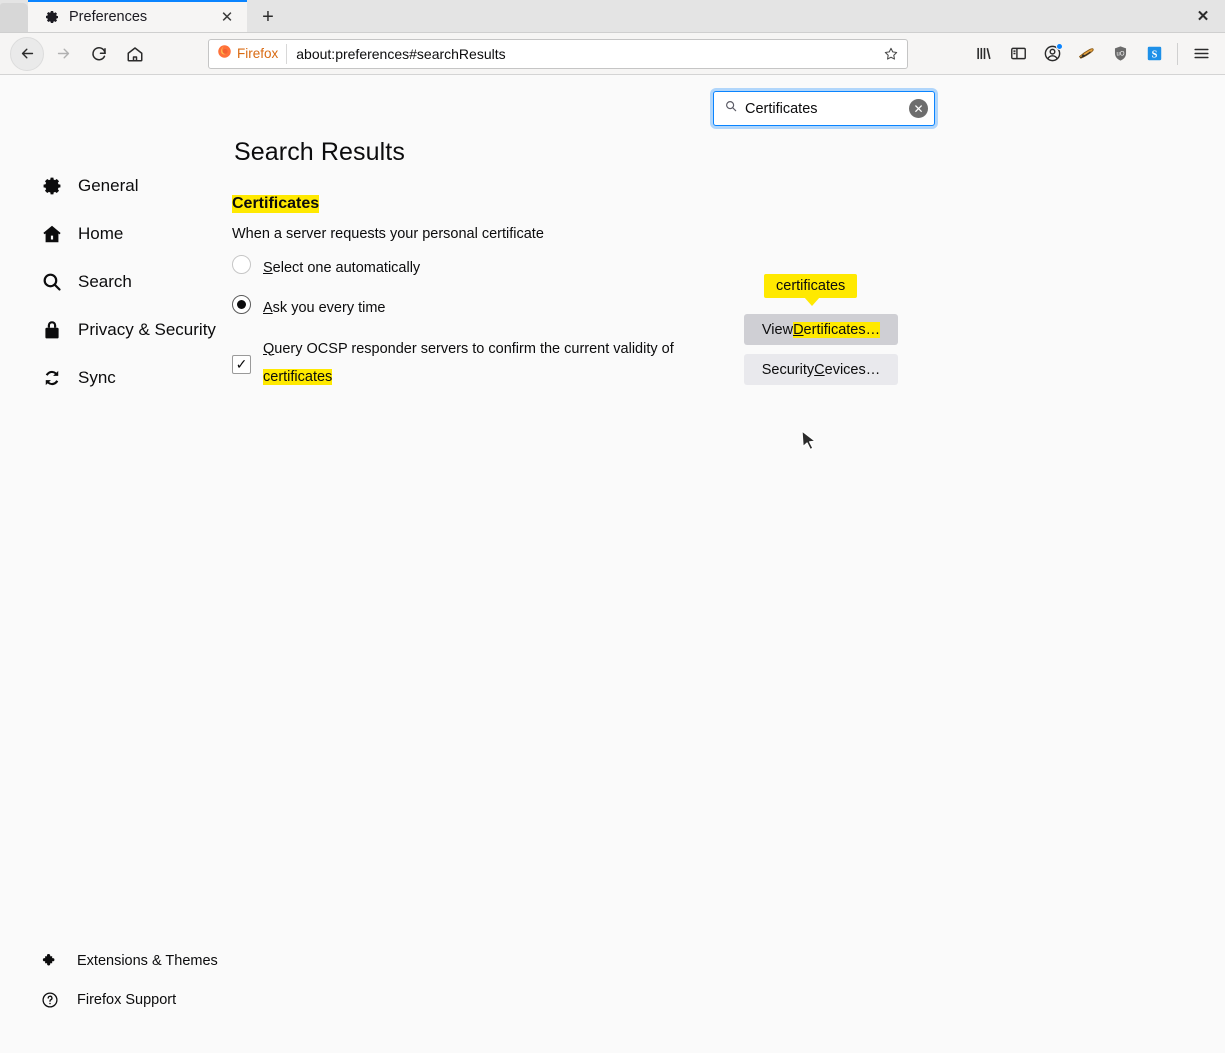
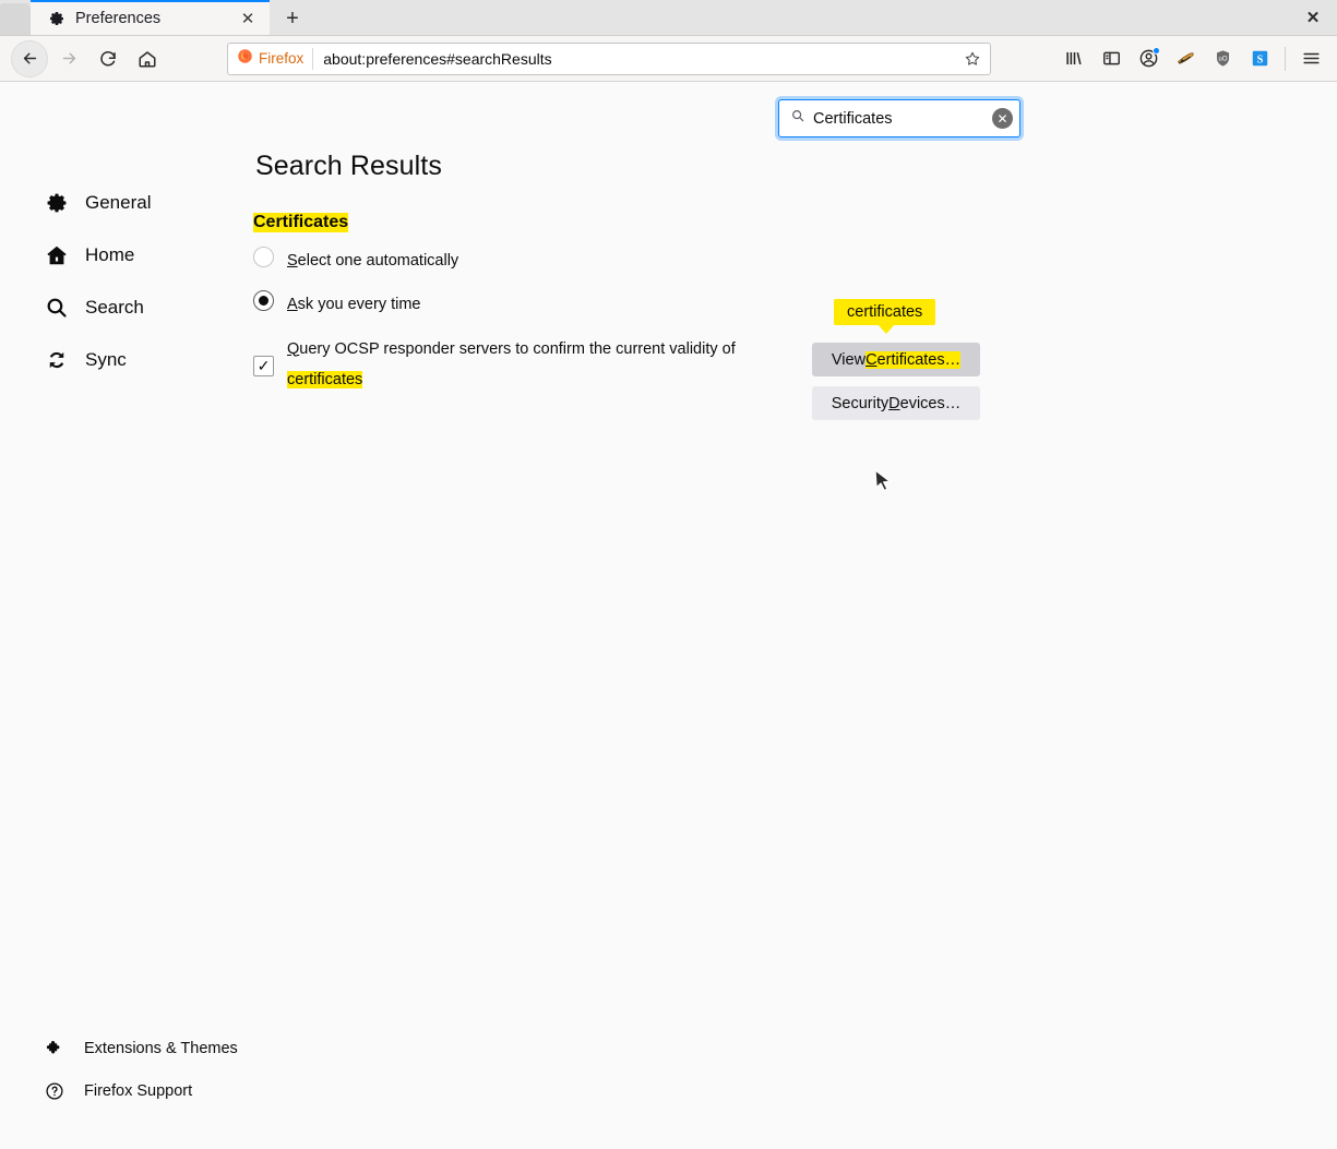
  Preferences
  ✕
  +
  ✕
  Firefox
  about:preferences#searchResults
  S
  Certificates
  ✕
  General
  Home
  Search
- Privacy & Security
  Sync
  Search Results
  Certificates
- When a server requests your personal certificate
  Select one automatically
  Ask you every time
  ✓
  Query OCSP responder servers to confirm the current validity of certificates
  certificates
  View
- Dertificates…
+ Certificates…
  Security
- C
+ D
  evices…
  Extensions & Themes
  Firefox Support
